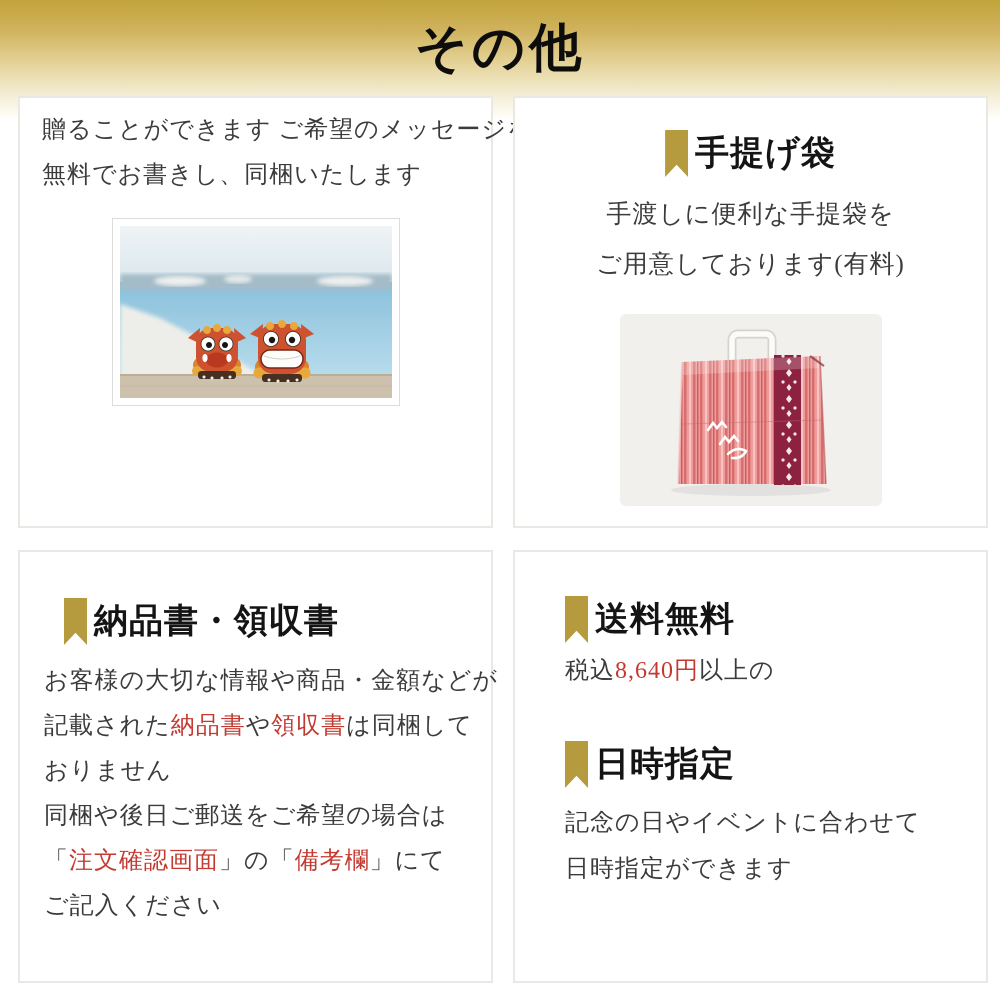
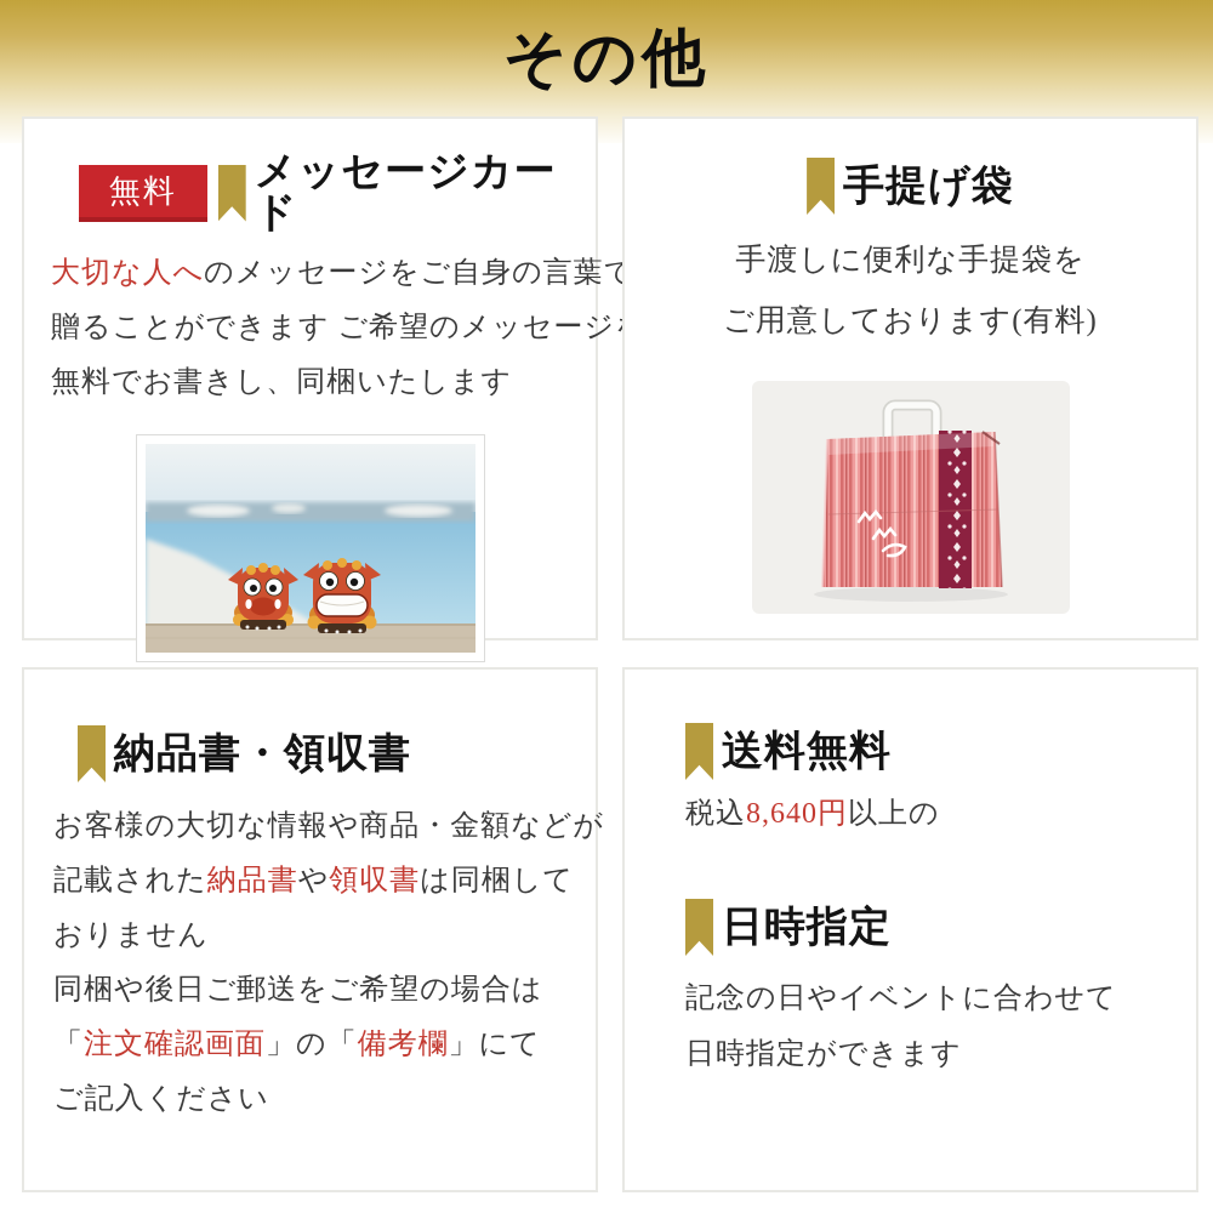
  その他
+ 無料
+ メッセージカード
+ 大切な人へのメッセージをご自身の言葉で
  贈ることができます ご希望のメッセージ
  無料でお書きし、同梱いたします
  手提げ袋
  手渡しに便利な手提袋を
  ご用意しております(有料)
  納品書・領収書
  お客様の大切な情報や商品・金額などが
  記載された納品書や領収書は同梱して
  おりません
  同梱や後日ご郵送をご希望の場合は
  「注文確認画面」の「備考欄」にて
  ご記入ください
  送料無料
  税込8,640円以上の
  日時指定
  記念の日やイベントに合わせて
  日時指定ができます
